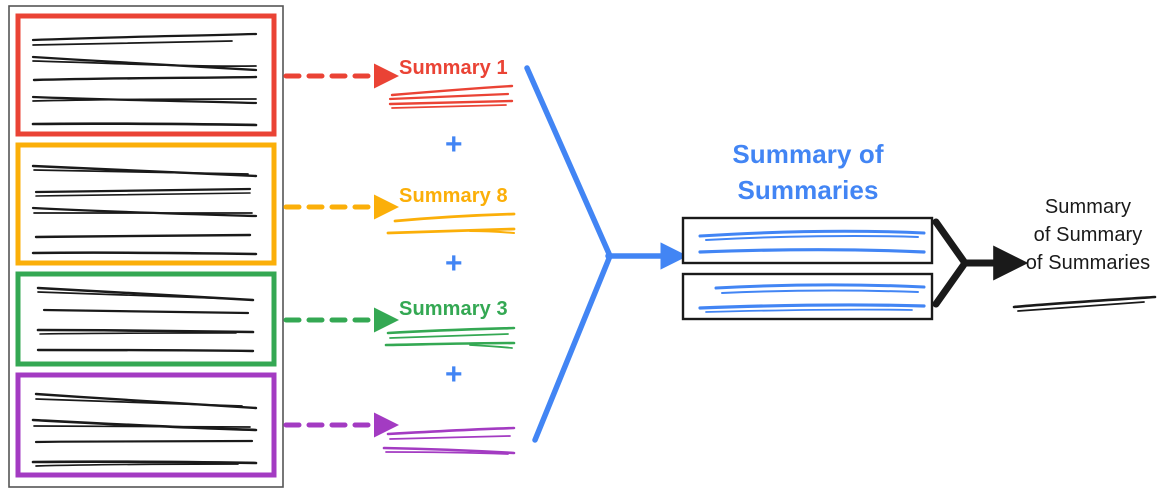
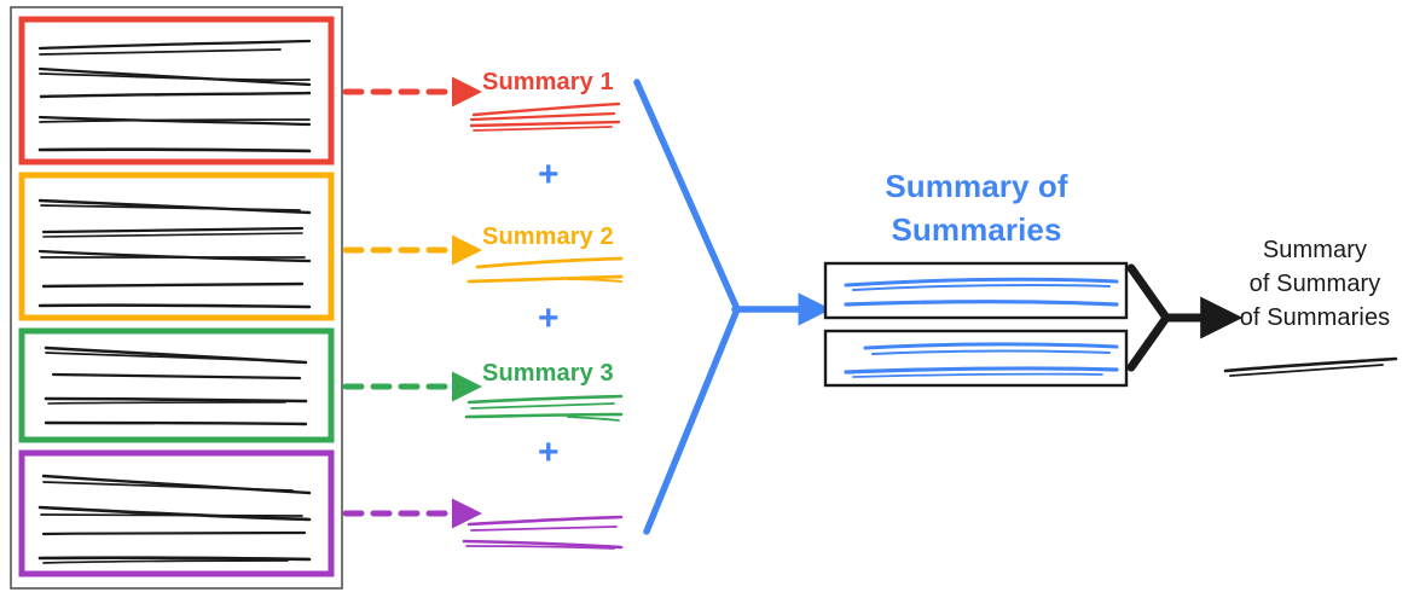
  Summary 1
- Summary 8
+ Summary 2
  Summary 3
  +
  +
  +
  Summary of
  Summaries
  Summary
  of Summary
  of Summaries
